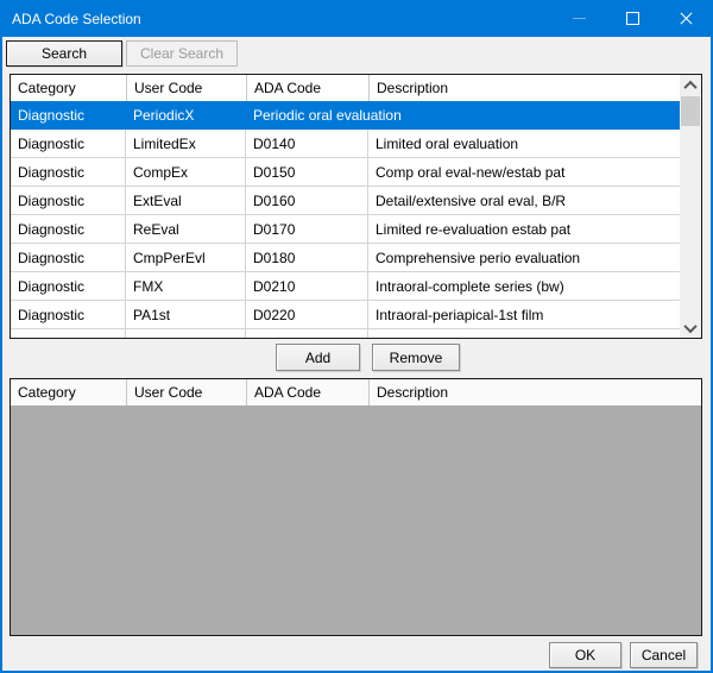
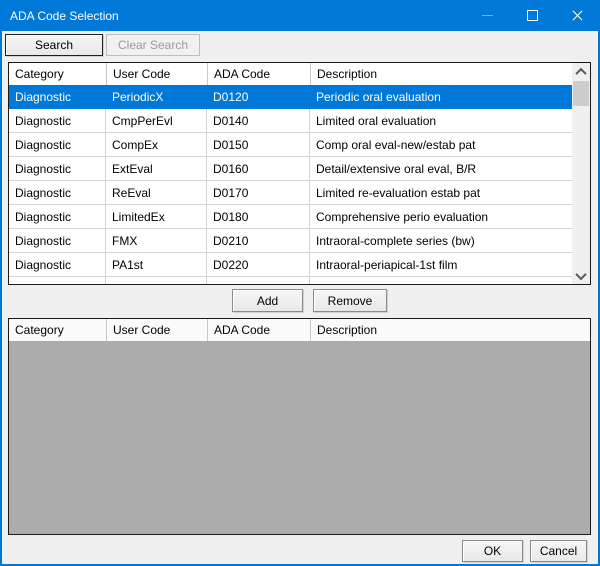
  ADA Code Selection
  Search
  Clear Search
  Category
  User Code
  ADA Code
  Description
  Diagnostic
  PeriodicX
+ D0120
  Periodic oral evaluation
  Diagnostic
- LimitedEx
+ CmpPerEvl
  D0140
  Limited oral evaluation
  Diagnostic
  CompEx
  D0150
  Comp oral eval-new/estab pat
  Diagnostic
  ExtEval
  D0160
  Detail/extensive oral eval, B/R
  Diagnostic
  ReEval
  D0170
  Limited re-evaluation estab pat
  Diagnostic
- CmpPerEvl
+ LimitedEx
  D0180
  Comprehensive perio evaluation
  Diagnostic
  FMX
  D0210
  Intraoral-complete series (bw)
  Diagnostic
  PA1st
  D0220
  Intraoral-periapical-1st film
  Add
  Remove
  Category
  User Code
  ADA Code
  Description
  OK
  Cancel
